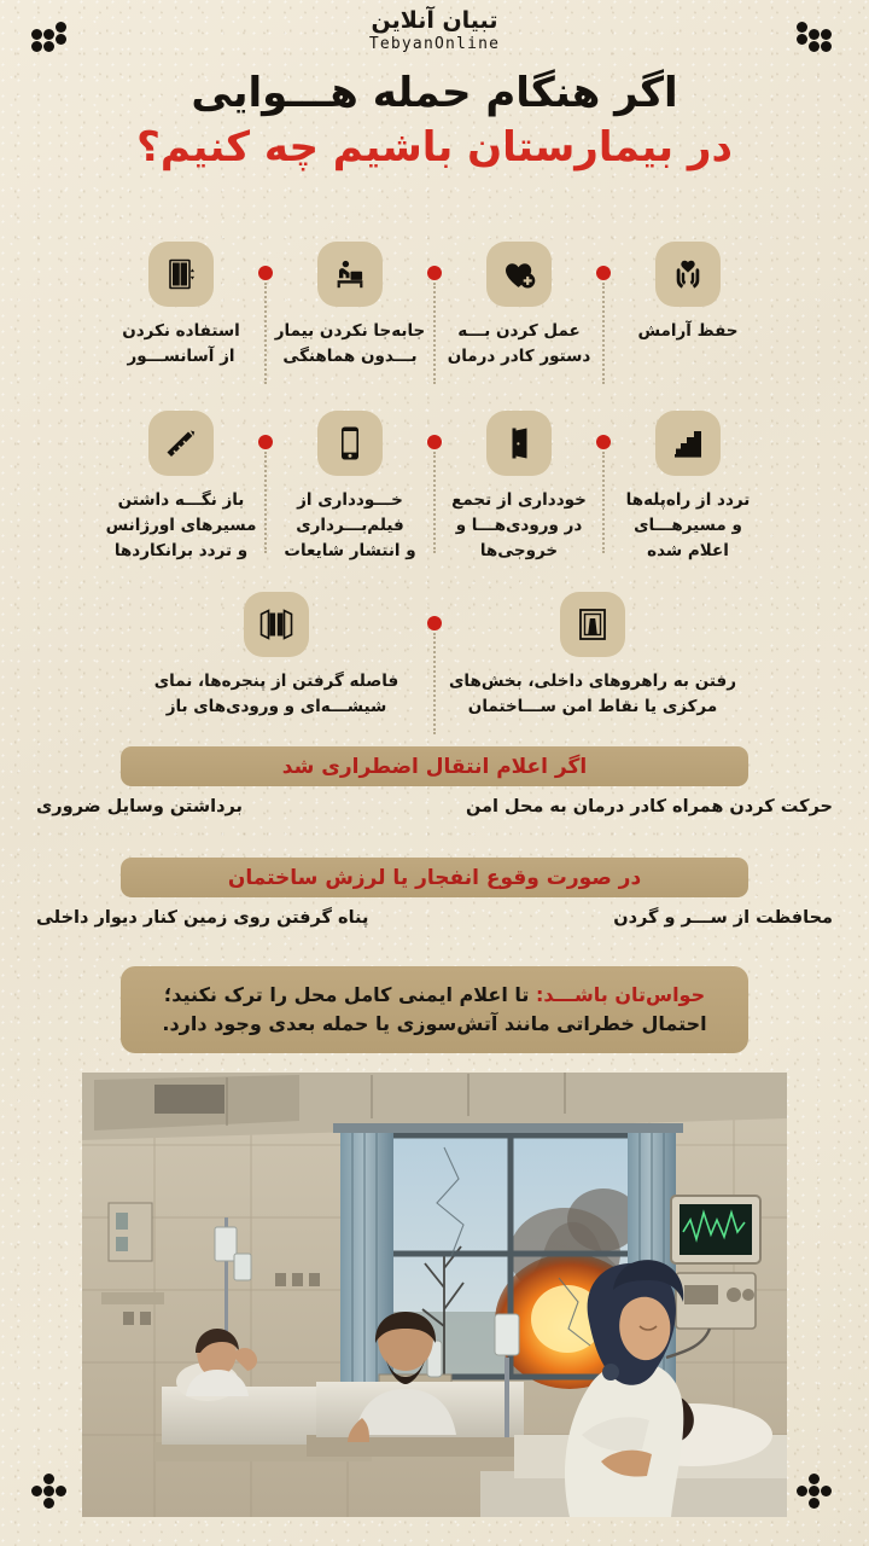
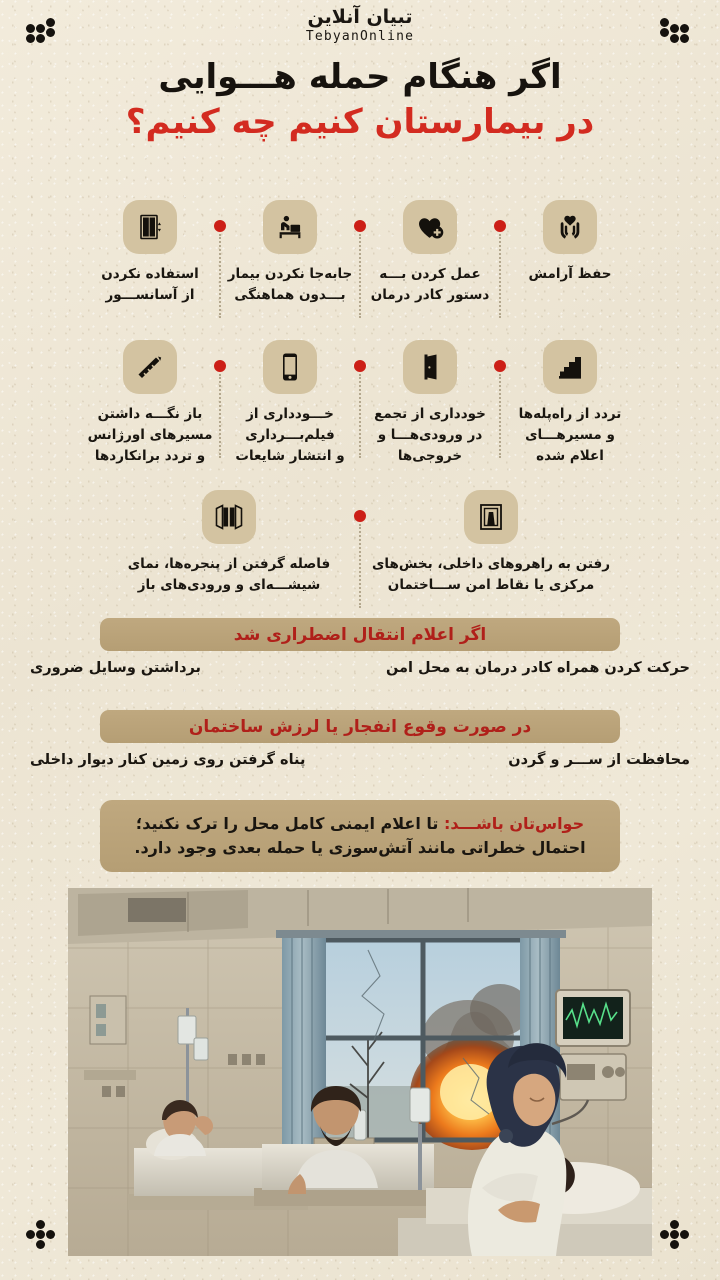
  تبیان آنلاین
  TebyanOnline
  اگر هنگام حمله هـــوایی
- در بیمارستان باشیم چه کنیم؟
+ در بیمارستان کنیم چه کنیم؟
  حفظ آرامش
  عمل کردن بـــه
  دستور کادر درمان
  جابه‌جا نکردن بیمار
  بـــدون هماهنگی
  استفاده نکردن
  از آسانســـور
  تردد از راه‌پله‌ها
  و مسیرهـــای
  اعلام شده
  خودداری از تجمع
  در ورودی‌هـــا و
  خروجی‌ها
  خـــودداری از
  فیلم‌بـــرداری
  و انتشار شایعات
  باز نگـــه داشتن
  مسیرهای اورژانس
  و تردد برانکاردها
  رفتن به راهروهای داخلی، بخش‌های
  مرکزی یا نقاط امن ســـاختمان
  فاصله گرفتن از پنجره‌ها، نمای
  شیشـــه‌ای و ورودی‌های باز
  اگر اعلام انتقال اضطراری شد
  حرکت کردن همراه کادر درمان به محل امن
  برداشتن وسایل ضروری
  در صورت وقوع انفجار یا لرزش ساختمان
  محافظت از ســـر و گردن
  پناه گرفتن روی زمین کنار دیوار داخلی
  حواس‌تان باشـــد: تا اعلام ایمنی کامل محل را ترک نکنید؛
  احتمال خطراتی مانند آتشسوزی یا حمله بعدی وجود دارد.
